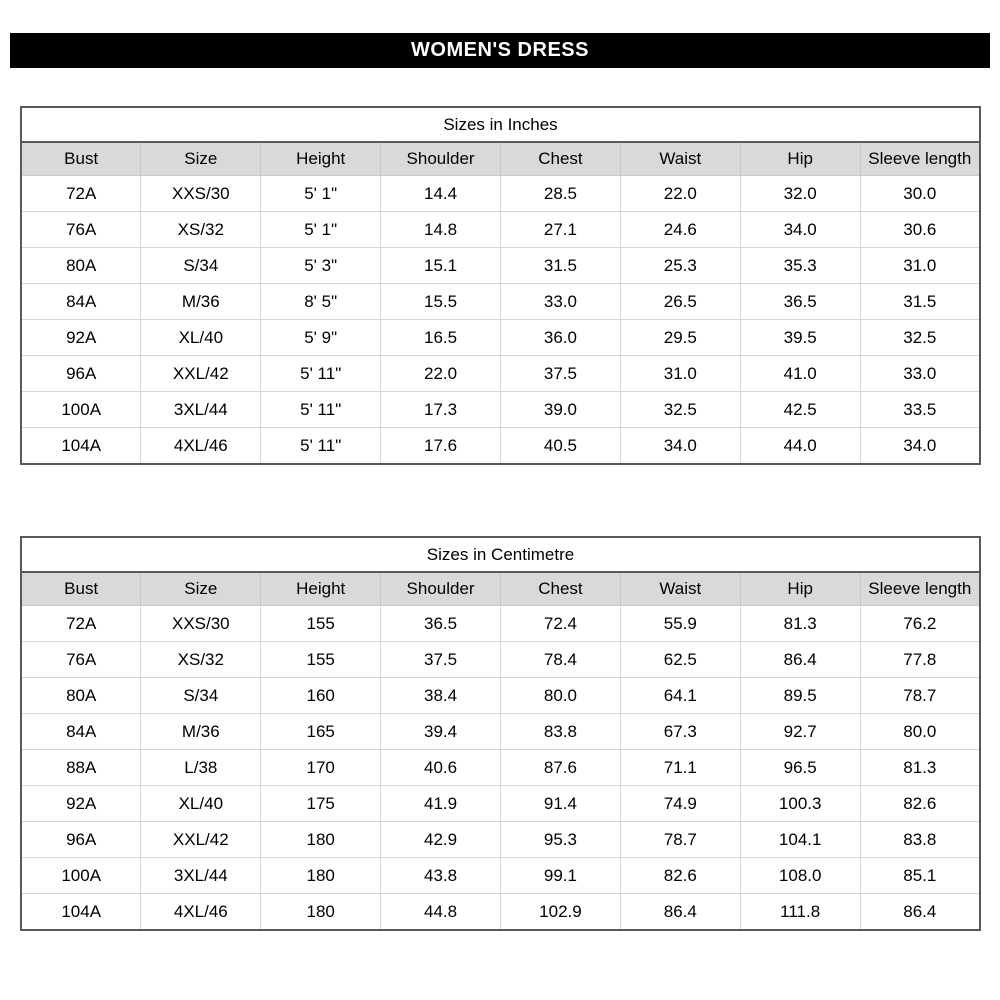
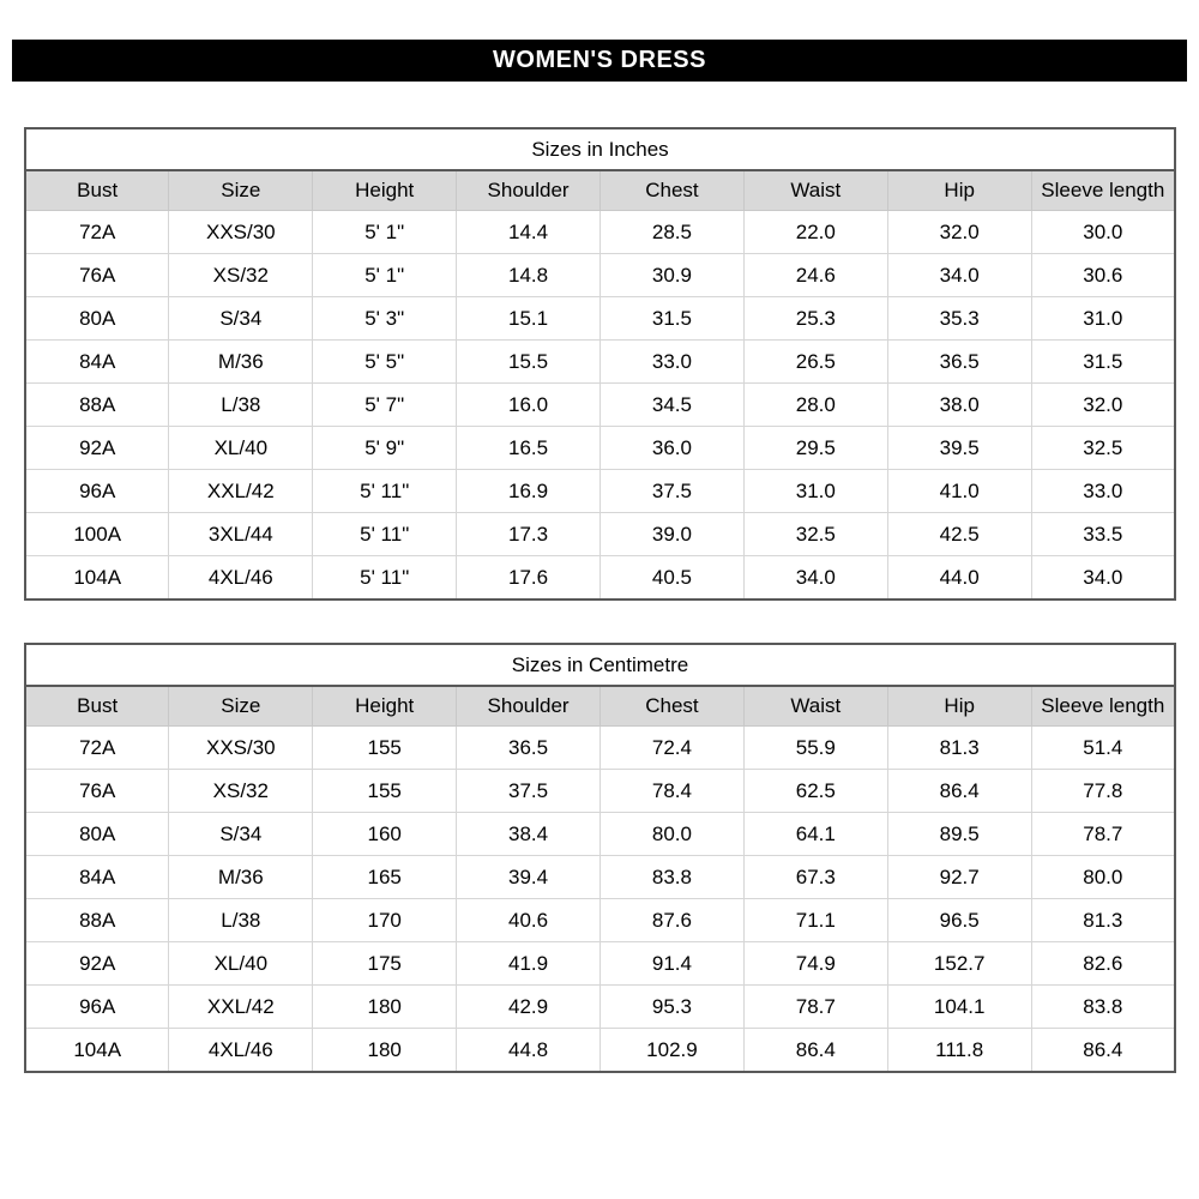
  WOMEN'S DRESS
  Sizes in Inches
  Bust	Size	Height	Shoulder	Chest	Waist	Hip	Sleeve length
  72A	XXS/30	5' 1"	14.4	28.5	22.0	32.0	30.0
- 76A	XS/32	5' 1"	14.8	27.1	24.6	34.0	30.6
+ 76A	XS/32	5' 1"	14.8	30.9	24.6	34.0	30.6
  80A	S/34	5' 3"	15.1	31.5	25.3	35.3	31.0
- 84A	M/36	8' 5"	15.5	33.0	26.5	36.5	31.5
+ 84A	M/36	5' 5"	15.5	33.0	26.5	36.5	31.5
+ 88A	L/38	5' 7"	16.0	34.5	28.0	38.0	32.0
  92A	XL/40	5' 9"	16.5	36.0	29.5	39.5	32.5
- 96A	XXL/42	5' 11"	22.0	37.5	31.0	41.0	33.0
+ 96A	XXL/42	5' 11"	16.9	37.5	31.0	41.0	33.0
  100A	3XL/44	5' 11"	17.3	39.0	32.5	42.5	33.5
  104A	4XL/46	5' 11"	17.6	40.5	34.0	44.0	34.0
  Sizes in Centimetre
  Bust	Size	Height	Shoulder	Chest	Waist	Hip	Sleeve length
- 72A	XXS/30	155	36.5	72.4	55.9	81.3	76.2
+ 72A	XXS/30	155	36.5	72.4	55.9	81.3	51.4
  76A	XS/32	155	37.5	78.4	62.5	86.4	77.8
  80A	S/34	160	38.4	80.0	64.1	89.5	78.7
  84A	M/36	165	39.4	83.8	67.3	92.7	80.0
  88A	L/38	170	40.6	87.6	71.1	96.5	81.3
- 92A	XL/40	175	41.9	91.4	74.9	100.3	82.6
+ 92A	XL/40	175	41.9	91.4	74.9	152.7	82.6
  96A	XXL/42	180	42.9	95.3	78.7	104.1	83.8
- 100A	3XL/44	180	43.8	99.1	82.6	108.0	85.1
  104A	4XL/46	180	44.8	102.9	86.4	111.8	86.4
